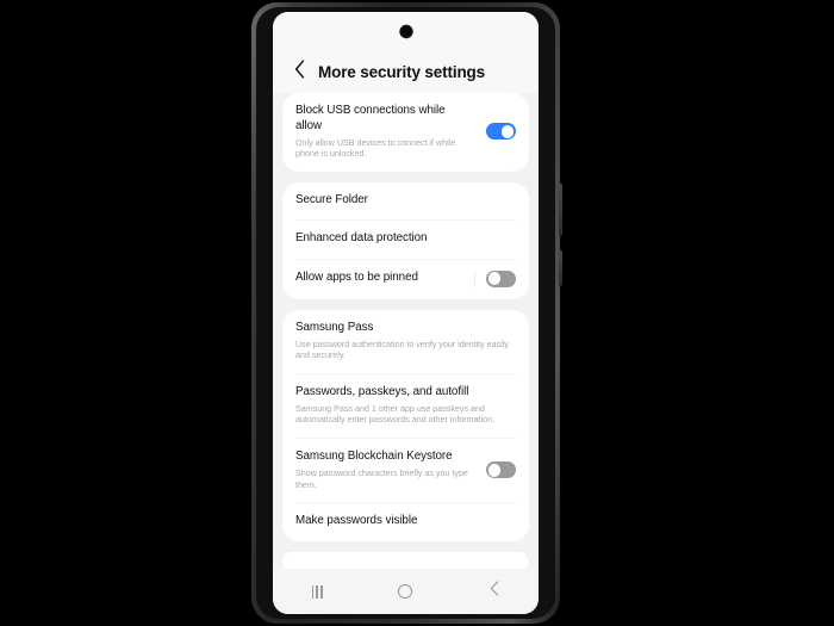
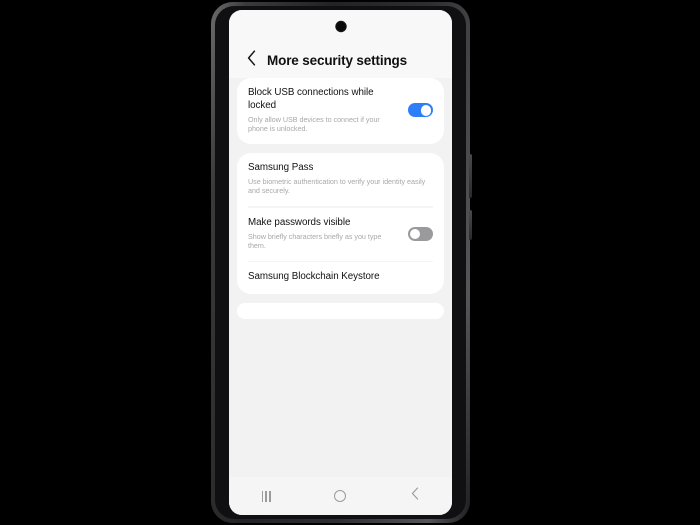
  More security settings
- Block USB connections while allow
+ Block USB connections while locked
- Only allow USB devices to connect if while phone is unlocked.
+ Only allow USB devices to connect if your phone is unlocked.
- Secure Folder
- Enhanced data protection
- Allow apps to be pinned
  Samsung Pass
- Use password authentication to verify your identity easily and securely.
+ Use biometric authentication to verify your identity easily and securely.
- Passwords, passkeys, and autofill
- Samsung Pass and 1 other app use passkeys and automatically enter passwords and other information.
- Samsung Blockchain Keystore
+ Make passwords visible
- Show password characters briefly as you type them.
+ Show briefly characters briefly as you type them.
- Make passwords visible
+ Samsung Blockchain Keystore
